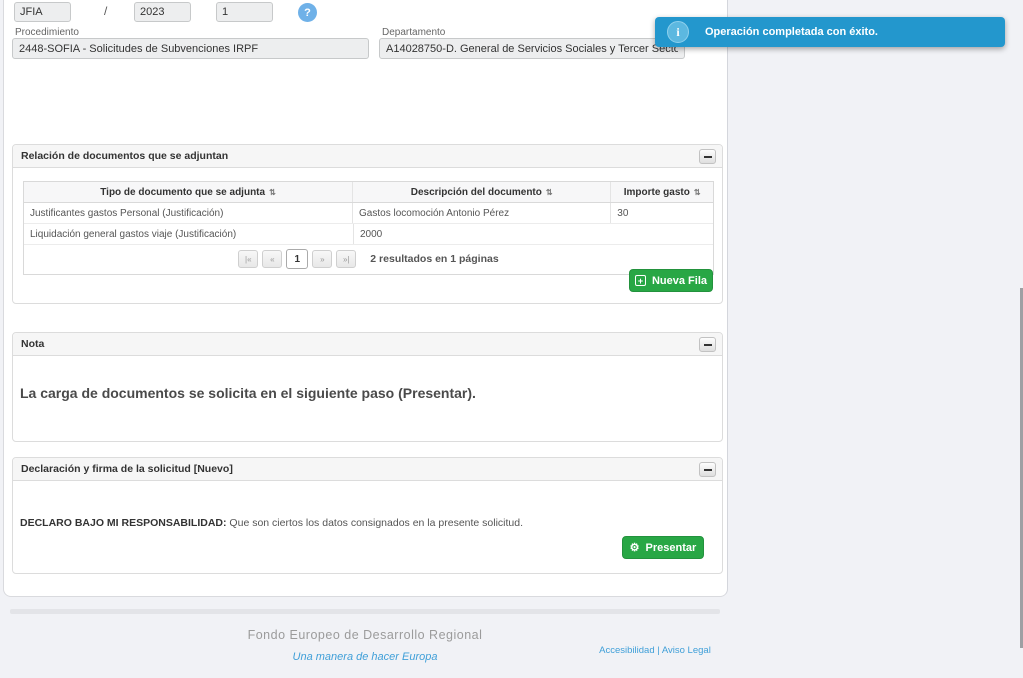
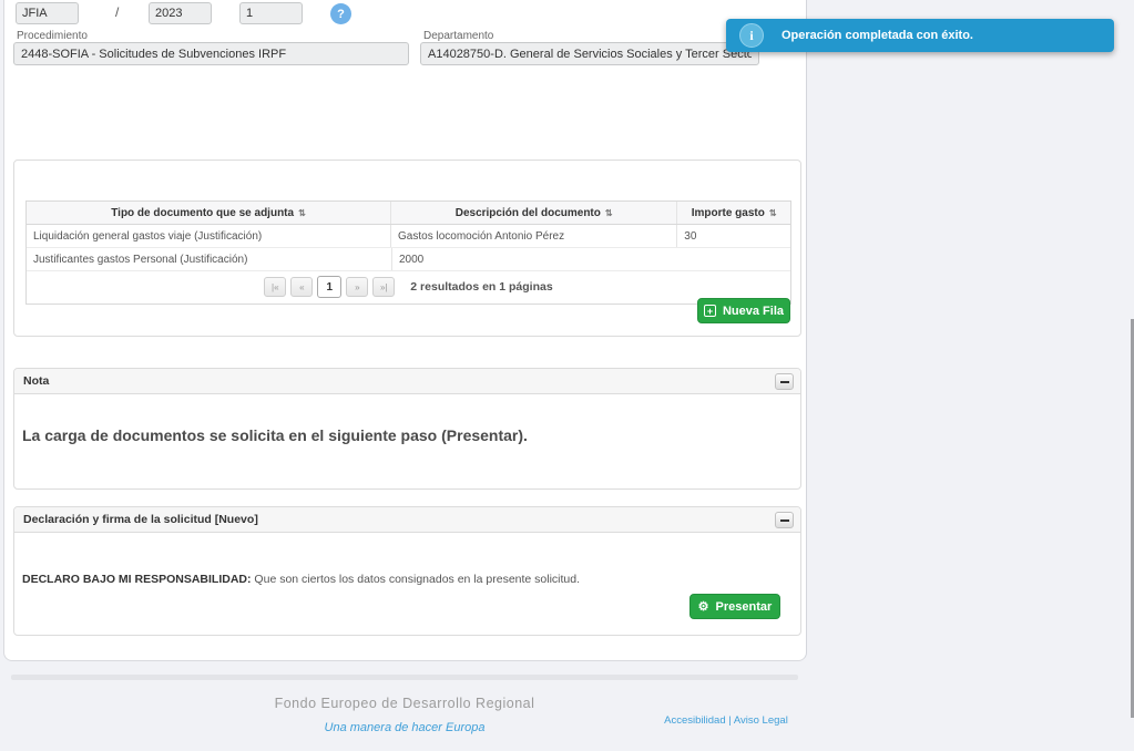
  JFIA
  /
  2023
  1
  ?
  Procedimiento
  2448-SOFIA - Solicitudes de Subvenciones IRPF
  Departamento
  A14028750-D. General de Servicios Sociales y Tercer Secto
- Relación de documentos que se adjuntan
  Tipo de documento que se adjunta
  ⇅
  Descripción del documento
  ⇅
  Importe gasto
  ⇅
- Justificantes gastos Personal (Justificación)
+ Liquidación general gastos viaje (Justificación)
  Gastos locomoción Antonio Pérez
  30
- Liquidación general gastos viaje (Justificación)
+ Justificantes gastos Personal (Justificación)
  2000
  |«
  «
  1
  »
  »|
  2 resultados en 1 páginas
  +
  Nueva Fila
  Nota
  La carga de documentos se solicita en el siguiente paso (Presentar).
  Declaración y firma de la solicitud [Nuevo]
  DECLARO BAJO MI RESPONSABILIDAD: Que son ciertos los datos consignados en la presente solicitud.
  ⚙
  Presentar
  i
  Operación completada con éxito.
  Fondo Europeo de Desarrollo Regional
  Una manera de hacer Europa
  Accesibilidad | Aviso Legal
